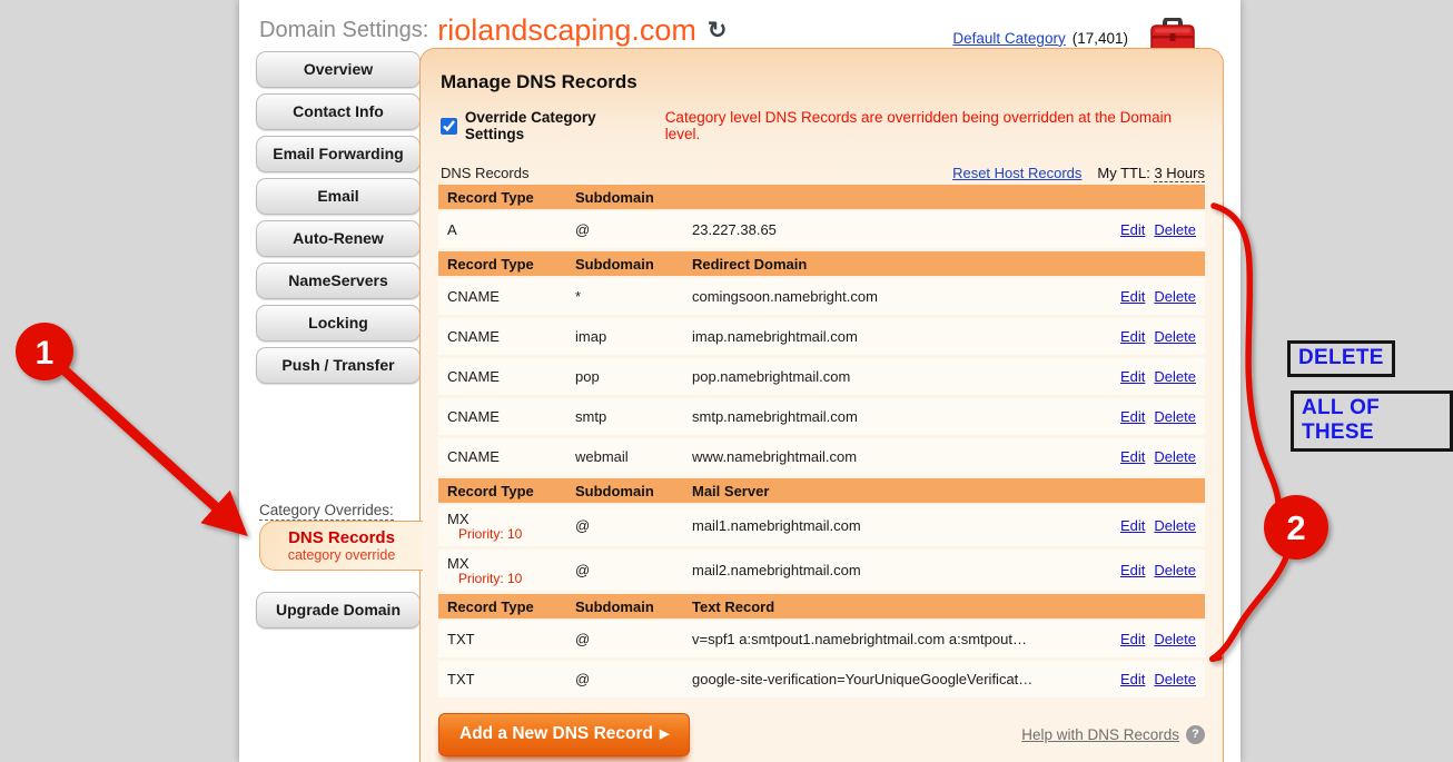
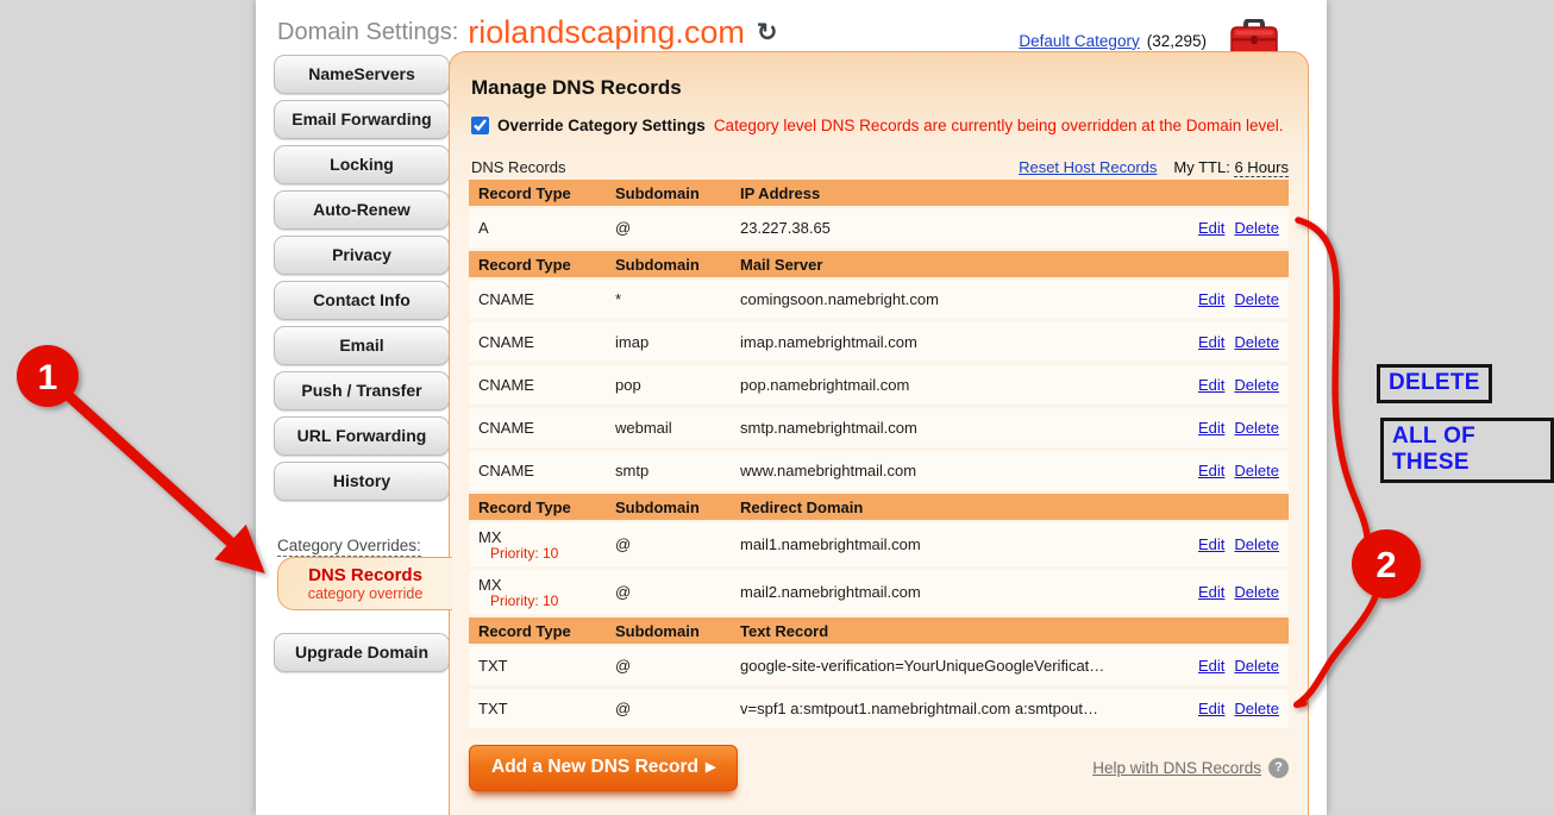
  Domain Settings:
  riolandscaping.com
  ↻
  Default Category
- (17,401)
+ (32,295)
- Overview
- Contact Info
+ NameServers
  Email Forwarding
- Email
+ Locking
  Auto-Renew
+ Privacy
- NameServers
+ Contact Info
- Locking
+ Email
  Push / Transfer
+ URL Forwarding
+ History
  Category Overrides:
  DNS Records
  category override
  Upgrade Domain
  Manage DNS Records
  Override Category Settings
- Category level DNS Records are overridden being overridden at the Domain level.
+ Category level DNS Records are currently being overridden at the Domain level.
  DNS Records
  Reset Host Records
- My TTL: 3 Hours
+ My TTL: 6 Hours
  Record Type
  Subdomain
+ IP Address
  A
  @
  23.227.38.65
  Edit Delete
  Record Type
  Subdomain
- Redirect Domain
+ Mail Server
  CNAME
  *
  comingsoon.namebright.com
  Edit Delete
  CNAME
  imap
  imap.namebrightmail.com
  Edit Delete
  CNAME
  pop
  pop.namebrightmail.com
  Edit Delete
  CNAME
- smtp
+ webmail
  smtp.namebrightmail.com
  Edit Delete
  CNAME
- webmail
+ smtp
  www.namebrightmail.com
  Edit Delete
  Record Type
  Subdomain
- Mail Server
+ Redirect Domain
  MX
  Priority: 10
  @
  mail1.namebrightmail.com
  Edit Delete
  MX
  Priority: 10
  @
  mail2.namebrightmail.com
  Edit Delete
  Record Type
  Subdomain
  Text Record
  TXT
  @
- v=spf1 a:smtpout1.namebrightmail.com a:smtpout…
+ google-site-verification=YourUniqueGoogleVerificat…
  Edit Delete
  TXT
  @
- google-site-verification=YourUniqueGoogleVerificat…
+ v=spf1 a:smtpout1.namebrightmail.com a:smtpout…
  Edit Delete
  Add a New DNS Record ▶
  Help with DNS Records
  ?
  DELETE
  ALL OF THESE
  1
  2
